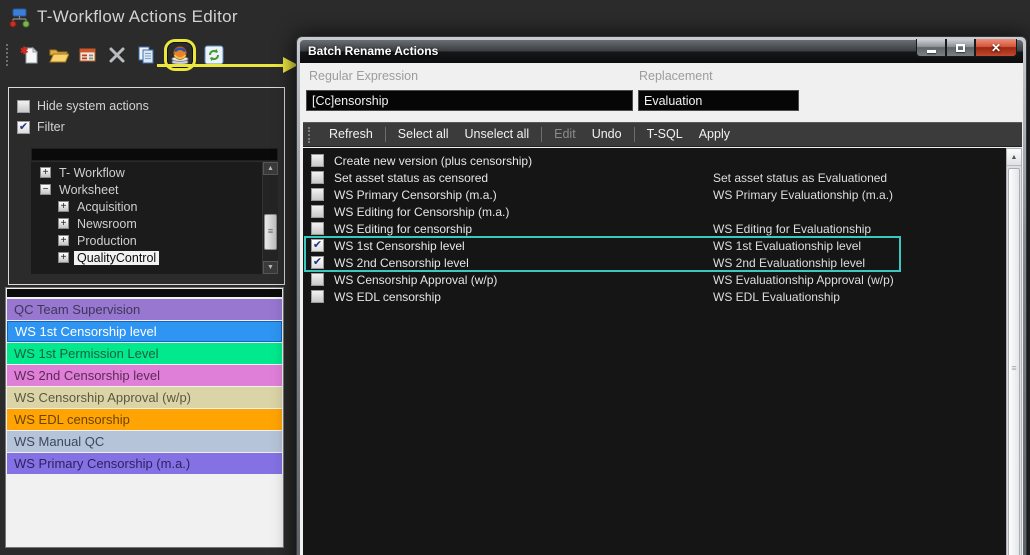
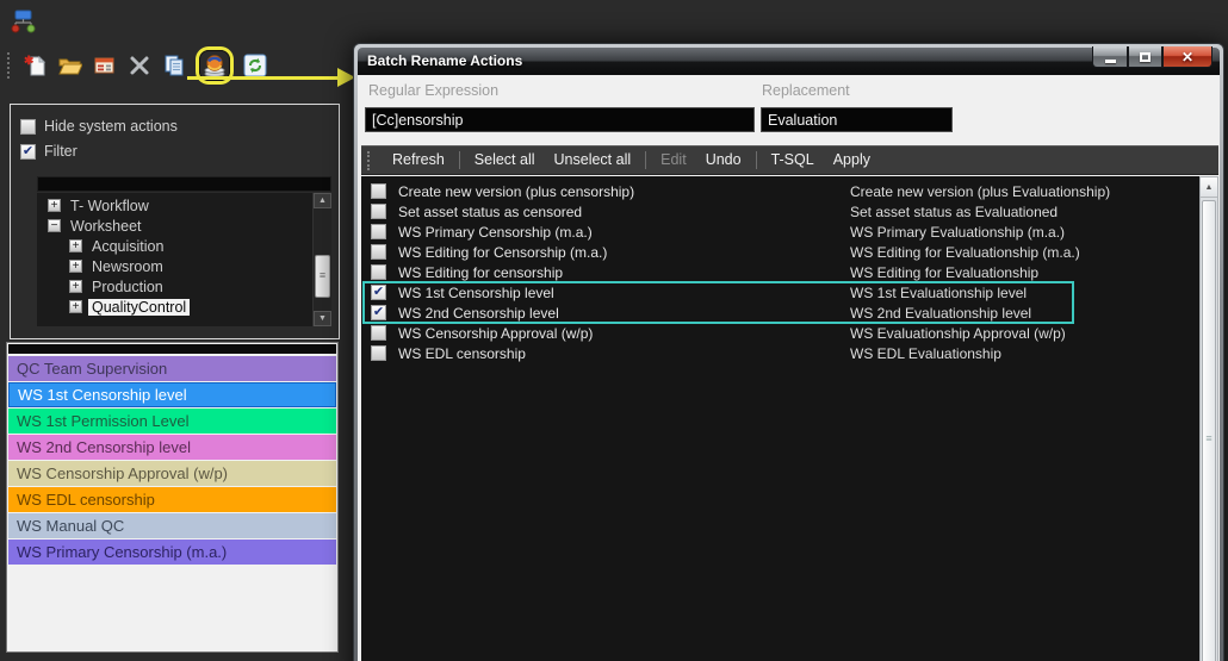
- T-Workflow Actions Editor
  ✱
  Hide system actions
  ✔
  Filter
  +
  T- Workflow
  −
  Worksheet
  +
  Acquisition
  +
  Newsroom
  +
  Production
  +
  QualityControl
  ≡
  QC Team Supervision
  WS 1st Censorship level
  WS 1st Permission Level
  WS 2nd Censorship level
  WS Censorship Approval (w/p)
  WS EDL censorship
  WS Manual QC
  WS Primary Censorship (m.a.)
  Batch Rename Actions
  ✕
  Regular Expression
  Replacement
  [Cc]ensorship
  Evaluation
  Refresh
  Select all
  Unselect all
  Edit
  Undo
  T-SQL
  Apply
  Create new version (plus censorship)
+ Create new version (plus Evaluationship)
  Set asset status as censored
  Set asset status as Evaluationed
  WS Primary Censorship (m.a.)
  WS Primary Evaluationship (m.a.)
  WS Editing for Censorship (m.a.)
+ WS Editing for Evaluationship (m.a.)
  WS Editing for censorship
  WS Editing for Evaluationship
  ✔
  WS 1st Censorship level
  WS 1st Evaluationship level
  ✔
  WS 2nd Censorship level
  WS 2nd Evaluationship level
  WS Censorship Approval (w/p)
  WS Evaluationship Approval (w/p)
  WS EDL censorship
  WS EDL Evaluationship
  ≡
